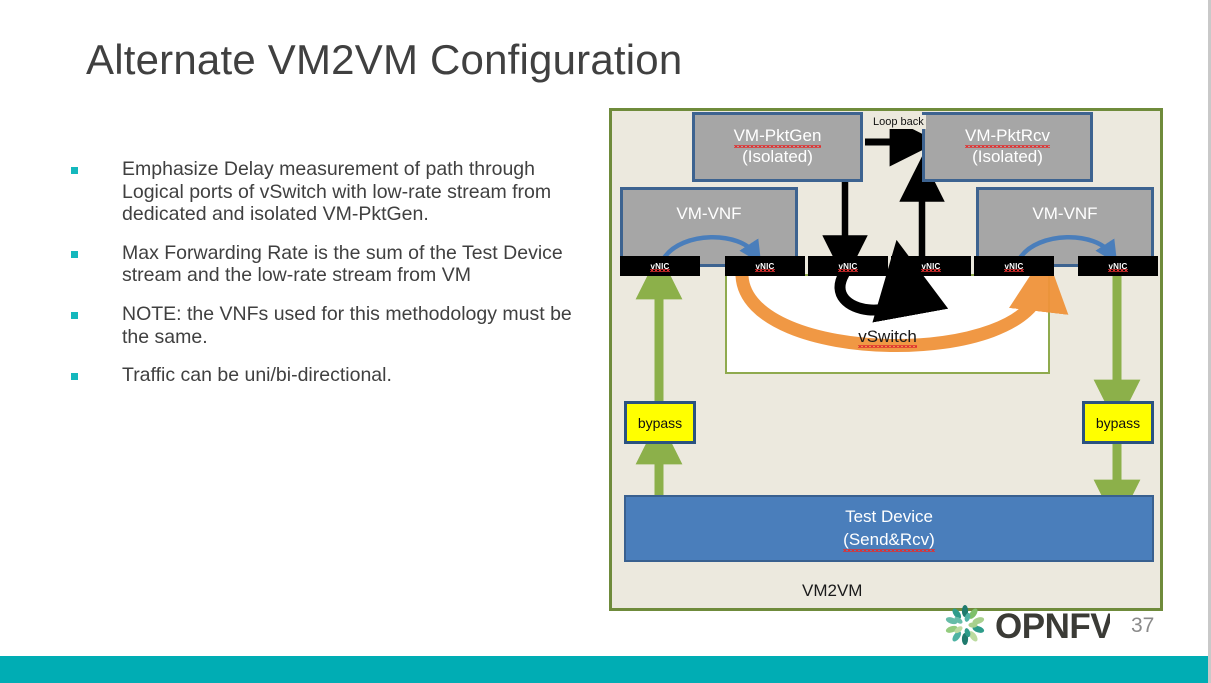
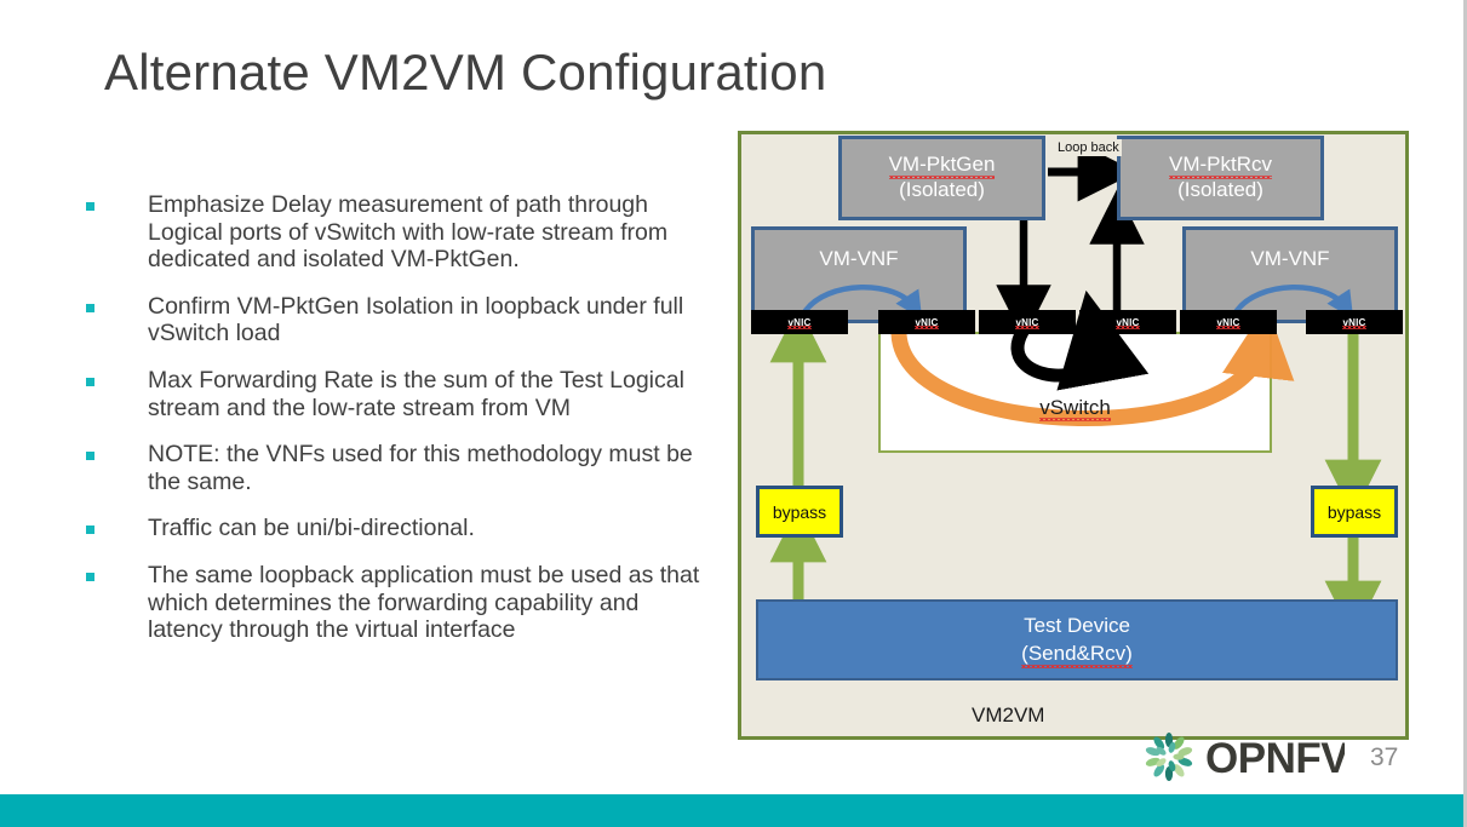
  Alternate VM2VM Configuration
  Emphasize Delay measurement of path through Logical ports of vSwitch with low-rate stream from dedicated and isolated VM-PktGen.
+ Confirm VM-PktGen Isolation in loopback under full vSwitch load
- Max Forwarding Rate is the sum of the Test Device stream and the low-rate stream from VM
+ Max Forwarding Rate is the sum of the Test Logical stream and the low-rate stream from VM
  NOTE: the VNFs used for this methodology must be the same.
  Traffic can be uni/bi-directional.
+ The same loopback application must be used as that which determines the forwarding capability and latency through the virtual interface
  vSwitch
  VM-PktGen
  (Isolated)
  VM-PktRcv
  (Isolated)
  Loop back
  VM-VNF
  VM-VNF
  vNIC
  vNIC
  vNIC
  vNIC
  vNIC
  vNIC
  bypass
  bypass
  Test Device
  (Send&Rcv)
  VM2VM
  OPNFV
  37
